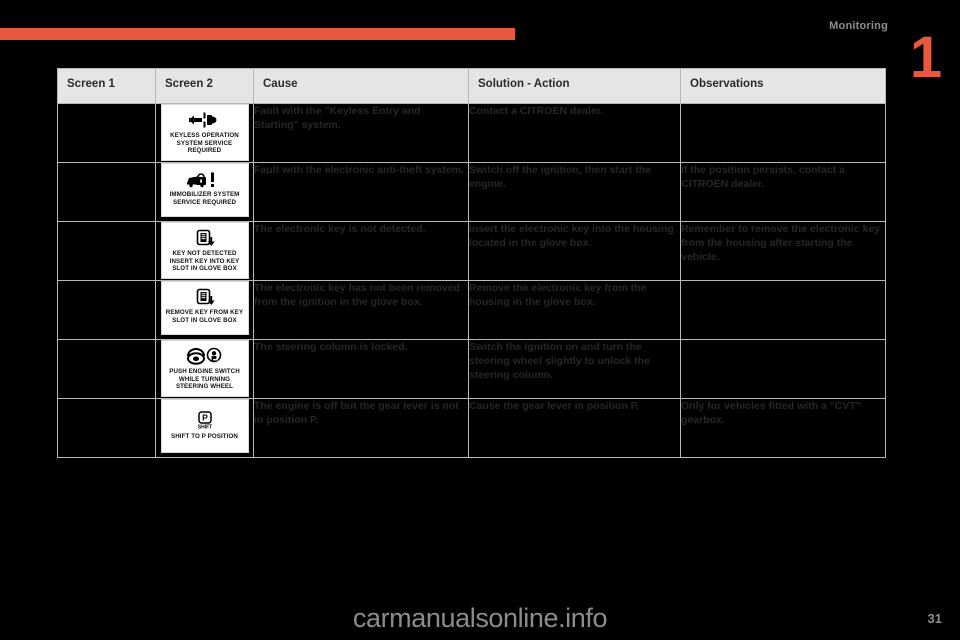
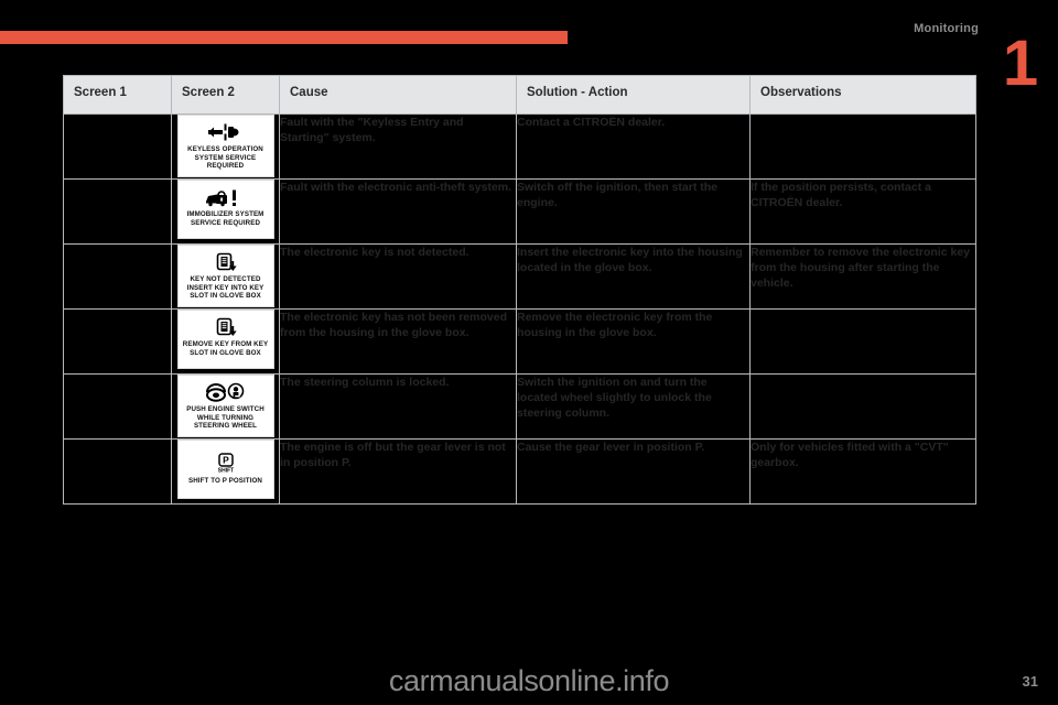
  Monitoring
  1
  Screen 1	Screen 2	Cause	Solution - Action	Observations
  		Fault with the electronic anti-theft system.	Switch off the ignition, then start the engine.	If the position persists, contact a CITROËN dealer.
  		The electronic key is not detected.	Insert the electronic key into the housing located in the glove box.	Remember to remove the electronic key from the housing after starting the vehicle.
- 		The electronic key has not been removed from the ignition in the glove box.	Remove the electronic key from the housing in the glove box.
+ 		The electronic key has not been removed from the housing in the glove box.	Remove the electronic key from the housing in the glove box.
- 		The steering column is locked.	Switch the ignition on and turn the steering wheel slightly to unlock the steering column.
+ 		The steering column is locked.	Switch the ignition on and turn the located wheel slightly to unlock the steering column.
  	P	The engine is off but the gear lever is not in position P.	Cause the gear lever in position P.	Only for vehicles fitted with a "CVT" gearbox.
  carmanualsonline.info
  31
